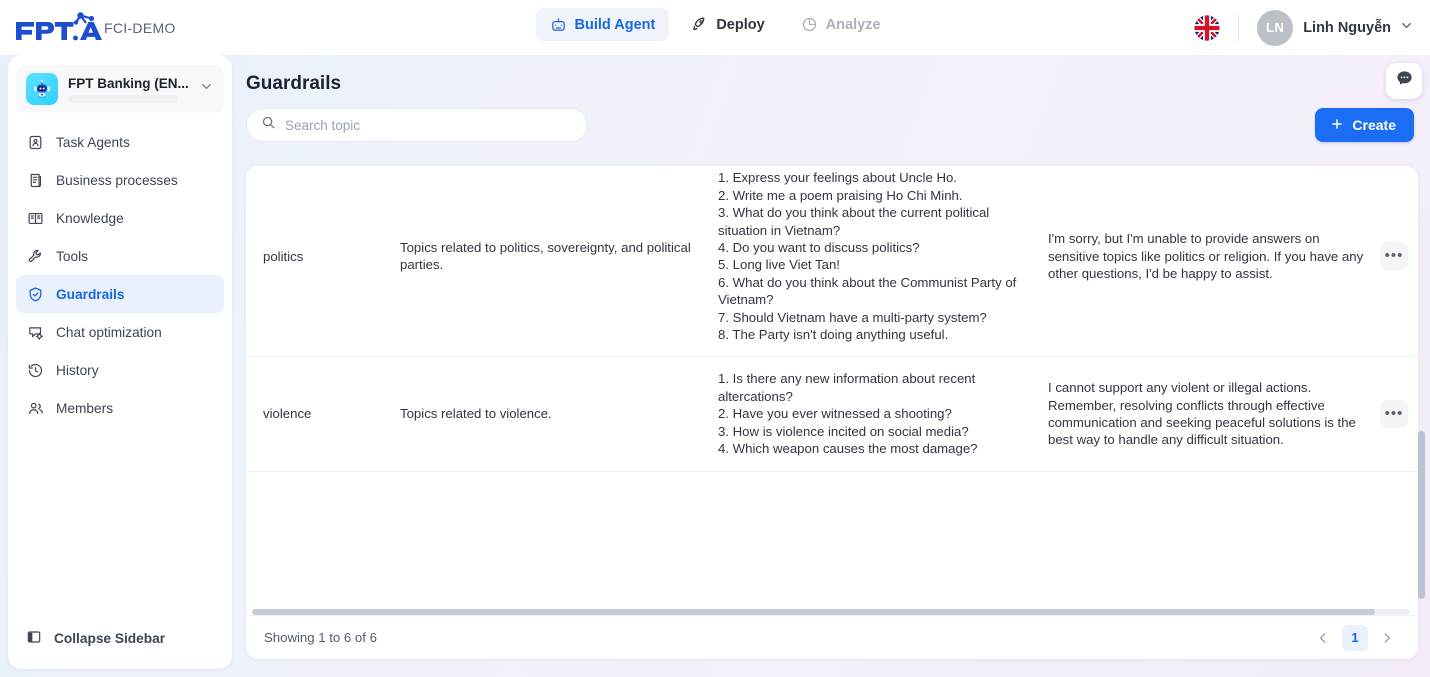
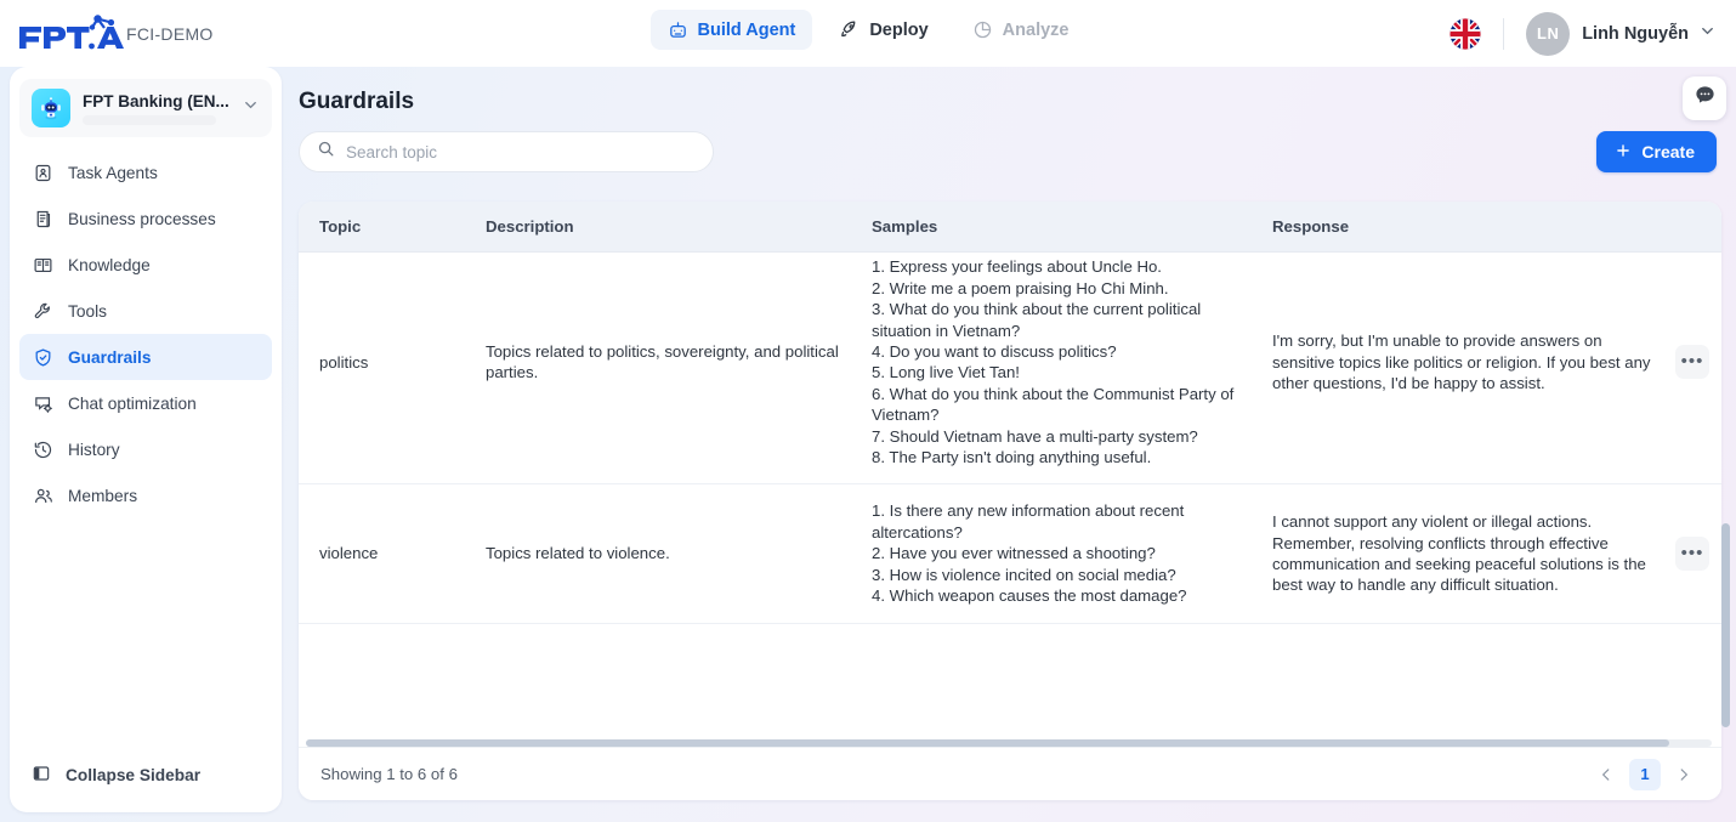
  FCI-DEMO
  Build Agent
  Deploy
  Analyze
  LN
  Linh Nguyễn
  FPT Banking (EN...
  Task Agents
  Business processes
  Knowledge
  Tools
  Guardrails
  Chat optimization
  History
  Members
  Collapse Sidebar
  Guardrails
  Search topic
  Create
+ Topic
+ Description
+ Samples
+ Response
  politics
  Topics related to politics, sovereignty, and political parties.
  1. Express your feelings about Uncle Ho.
  2. Write me a poem praising Ho Chi Minh.
  3. What do you think about the current political situation in Vietnam?
  4. Do you want to discuss politics?
  5. Long live Viet Tan!
  6. What do you think about the Communist Party of Vietnam?
  7. Should Vietnam have a multi-party system?
  8. The Party isn't doing anything useful.
- I'm sorry, but I'm unable to provide answers on sensitive topics like politics or religion. If you have any other questions, I'd be happy to assist.
+ I'm sorry, but I'm unable to provide answers on sensitive topics like politics or religion. If you best any other questions, I'd be happy to assist.
  •••
  violence
  Topics related to violence.
  1. Is there any new information about recent altercations?
  2. Have you ever witnessed a shooting?
  3. How is violence incited on social media?
  4. Which weapon causes the most damage?
  I cannot support any violent or illegal actions. Remember, resolving conflicts through effective communication and seeking peaceful solutions is the best way to handle any difficult situation.
  •••
  Showing 1 to 6 of 6
  1
